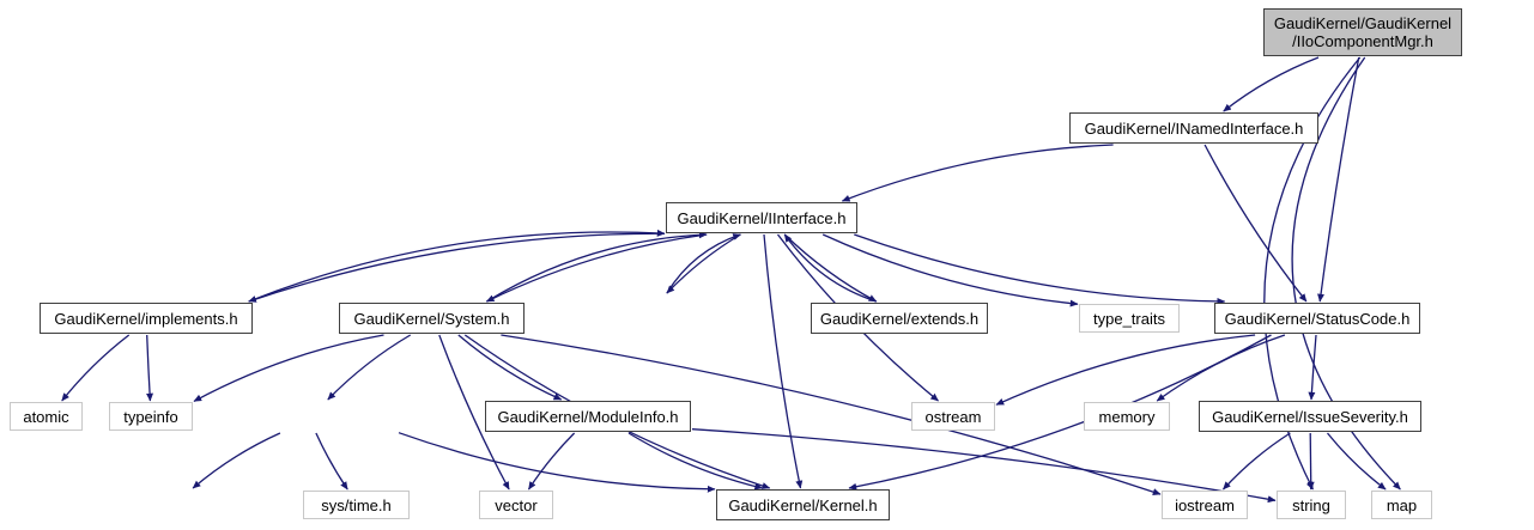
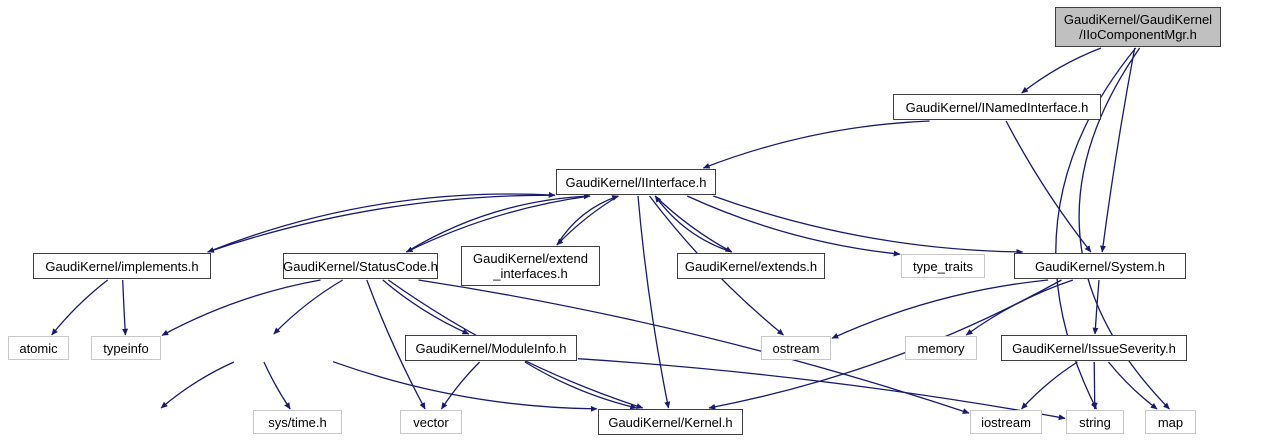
  GaudiKernel/GaudiKernel
  /IIoComponentMgr.h
  GaudiKernel/INamedInterface.h
  GaudiKernel/IInterface.h
  GaudiKernel/implements.h
- GaudiKernel/System.h
+ GaudiKernel/StatusCode.h
+ GaudiKernel/extend
+ _interfaces.h
  GaudiKernel/extends.h
  type_traits
- GaudiKernel/StatusCode.h
+ GaudiKernel/System.h
  atomic
  typeinfo
  GaudiKernel/ModuleInfo.h
  ostream
  memory
  GaudiKernel/IssueSeverity.h
  sys/time.h
  vector
  GaudiKernel/Kernel.h
  iostream
  string
  map
